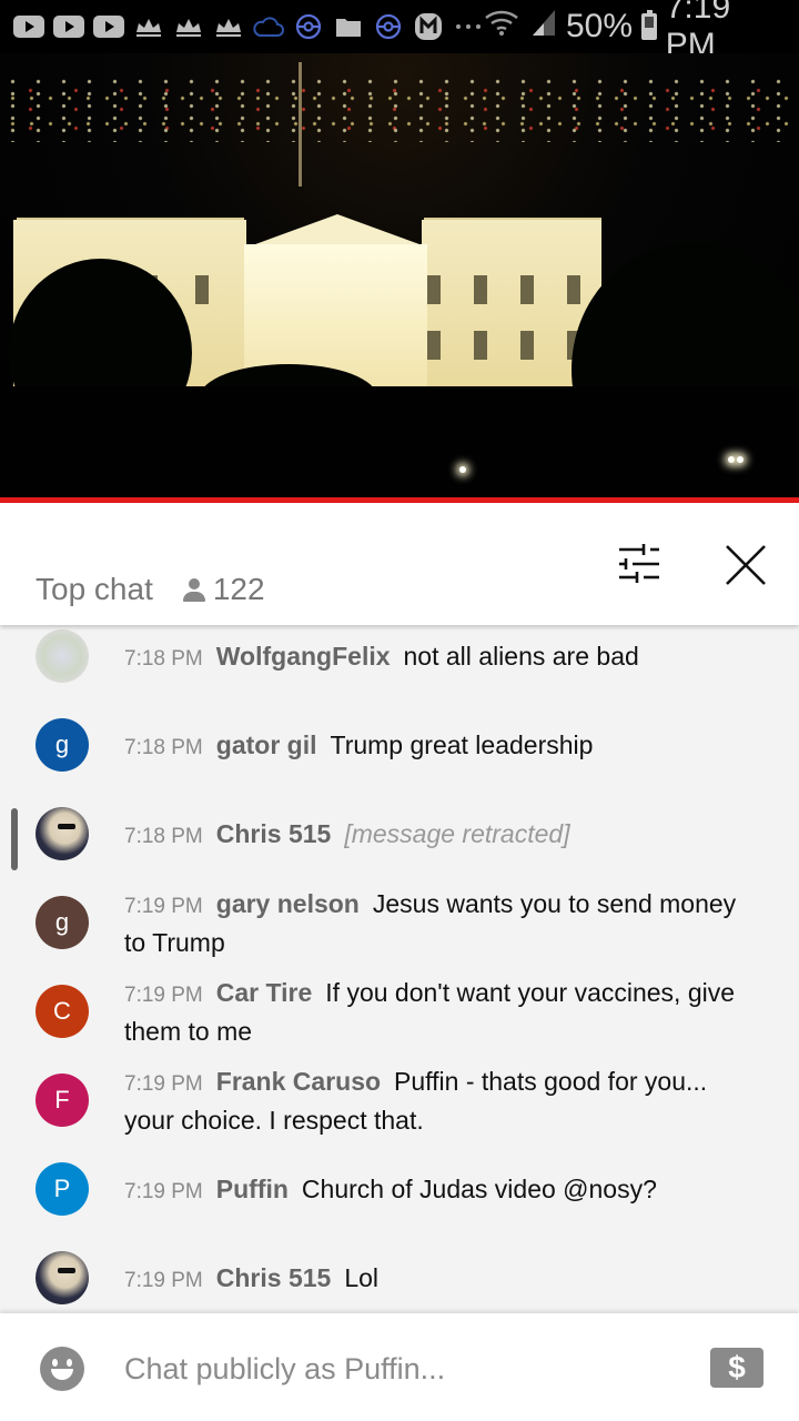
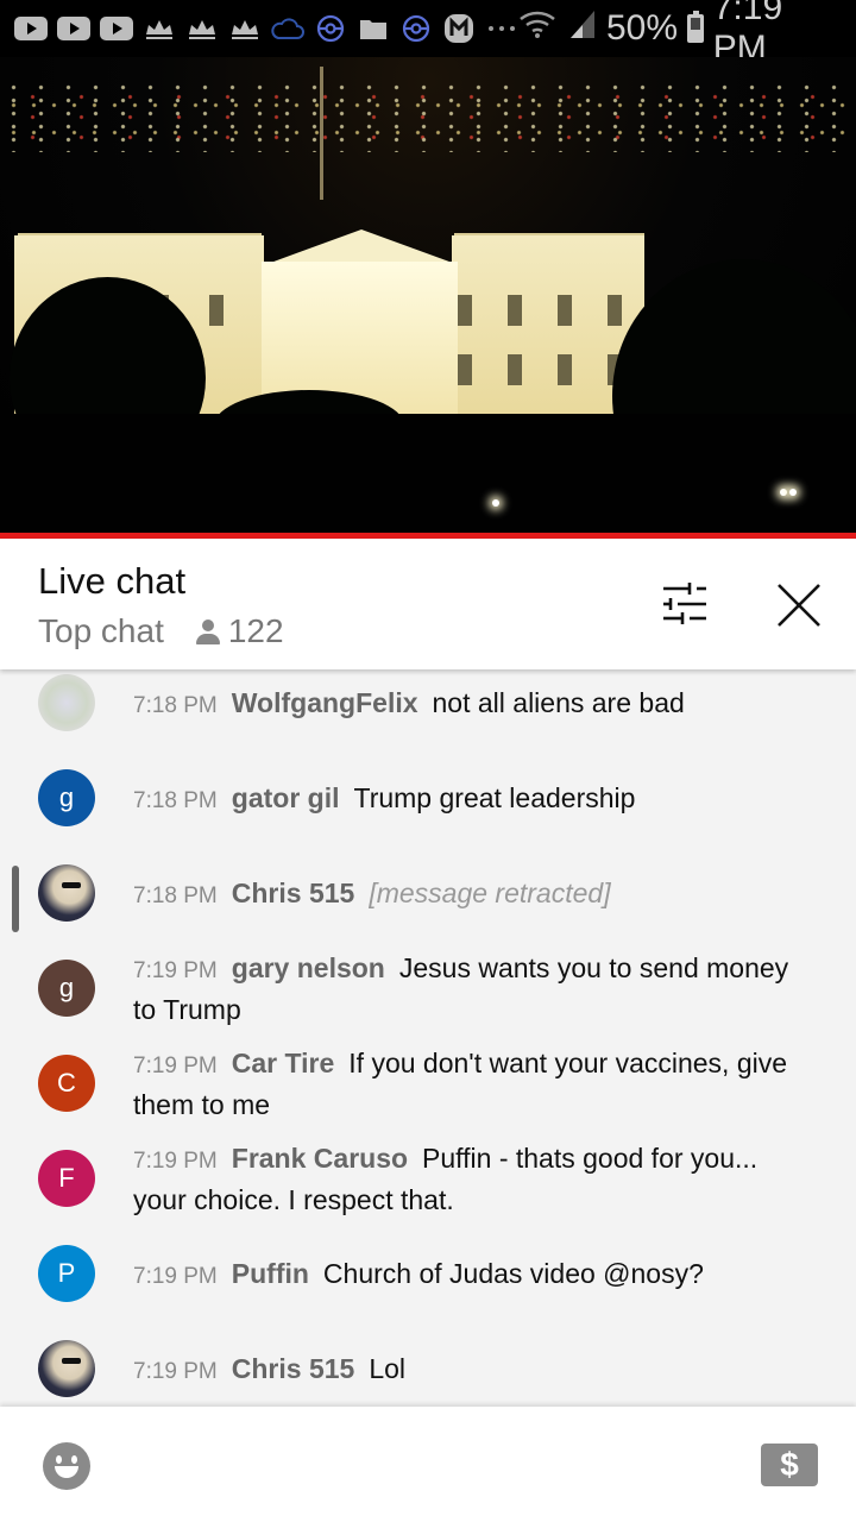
  50%
  7:19 PM
+ Live chat
  Top chat
  122
  7:18 PM WolfgangFelix not all aliens are bad
  g
  7:18 PM gator gil Trump great leadership
  7:18 PM Chris 515 [message retracted]
  g
  7:19 PM gary nelson Jesus wants you to send money to Trump
  C
  7:19 PM Car Tire If you don't want your vaccines, give them to me
  F
  7:19 PM Frank Caruso Puffin - thats good for you... your choice. I respect that.
  P
  7:19 PM Puffin Church of Judas video @nosy?
  7:19 PM Chris 515 Lol
- Chat publicly as Puffin...
  $
